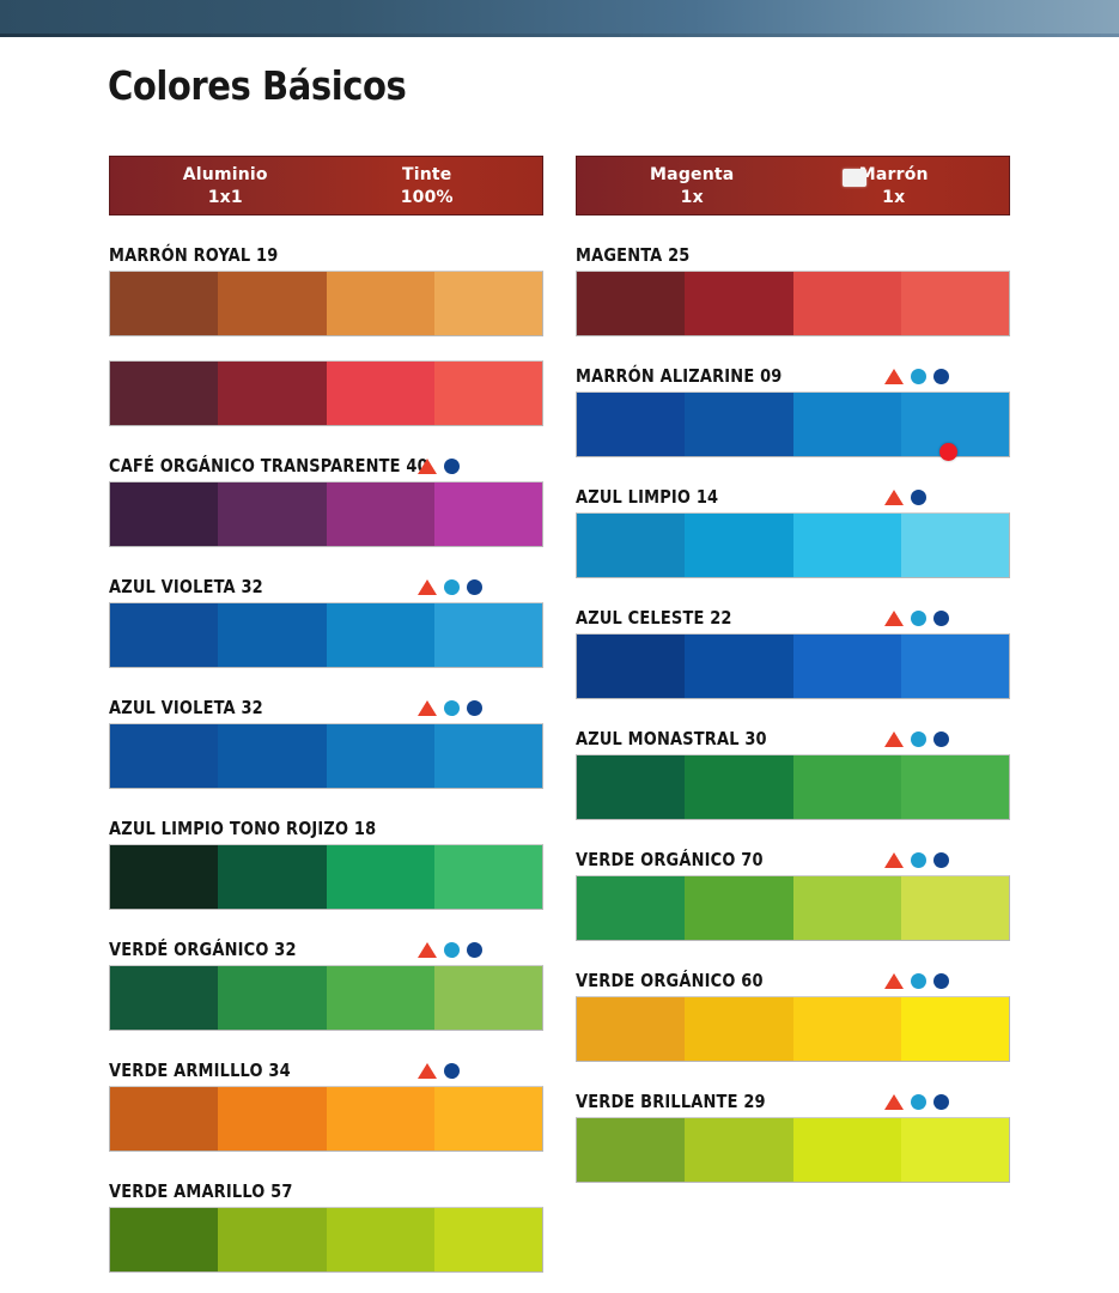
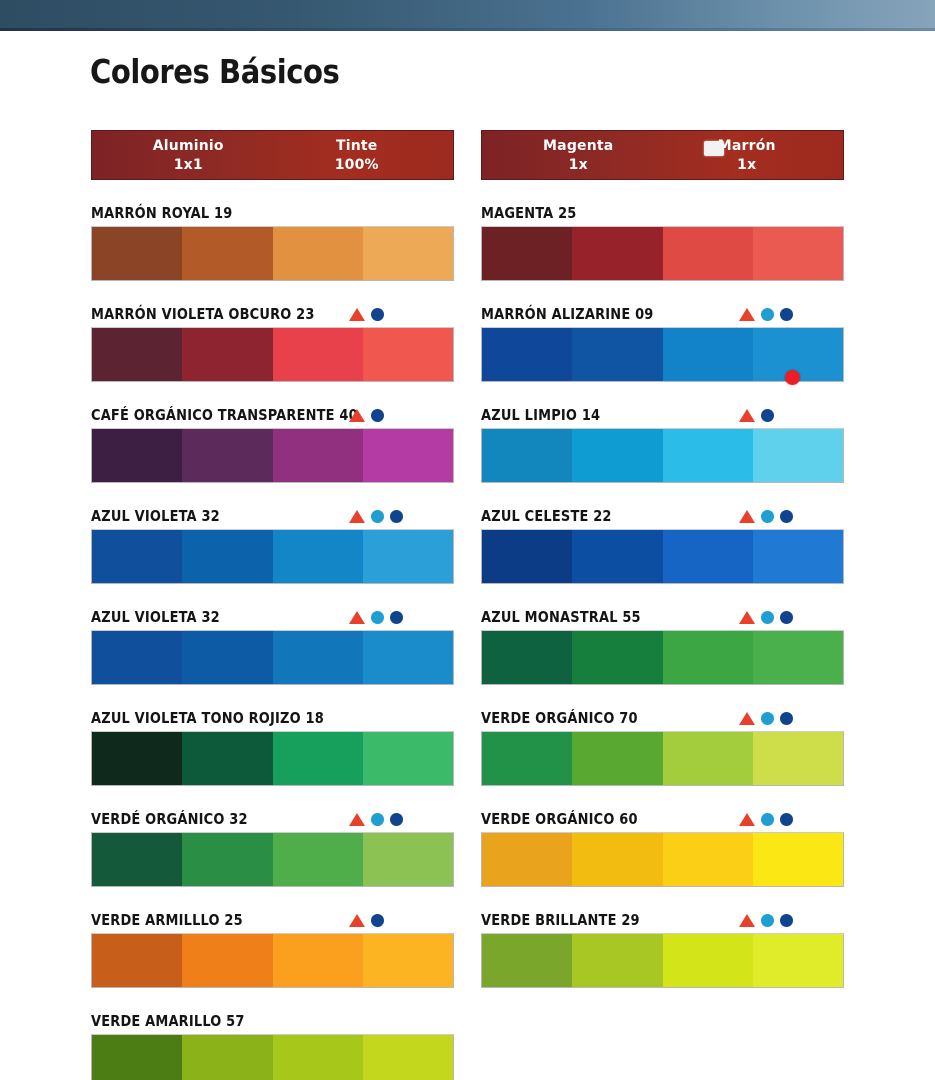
  Colores Básicos
  Aluminio
  1x1
  Tinte
  100%
  MARRÓN ROYAL 19
+ MARRÓN VIOLETA OBCURO 23
  CAFÉ ORGÁNICO TRANSPARENTE 40
  AZUL VIOLETA 32
  AZUL VIOLETA 32
- AZUL LIMPIO TONO ROJIZO 18
+ AZUL VIOLETA TONO ROJIZO 18
  VERDÉ ORGÁNICO 32
- VERDE ARMILLLO 34
+ VERDE ARMILLLO 25
  VERDE AMARILLO 57
  Magenta
  1x
  Marrón
  1x
  MAGENTA 25
  MARRÓN ALIZARINE 09
  AZUL LIMPIO 14
  AZUL CELESTE 22
- AZUL MONASTRAL 30
+ AZUL MONASTRAL 55
  VERDE ORGÁNICO 70
  VERDE ORGÁNICO 60
  VERDE BRILLANTE 29
